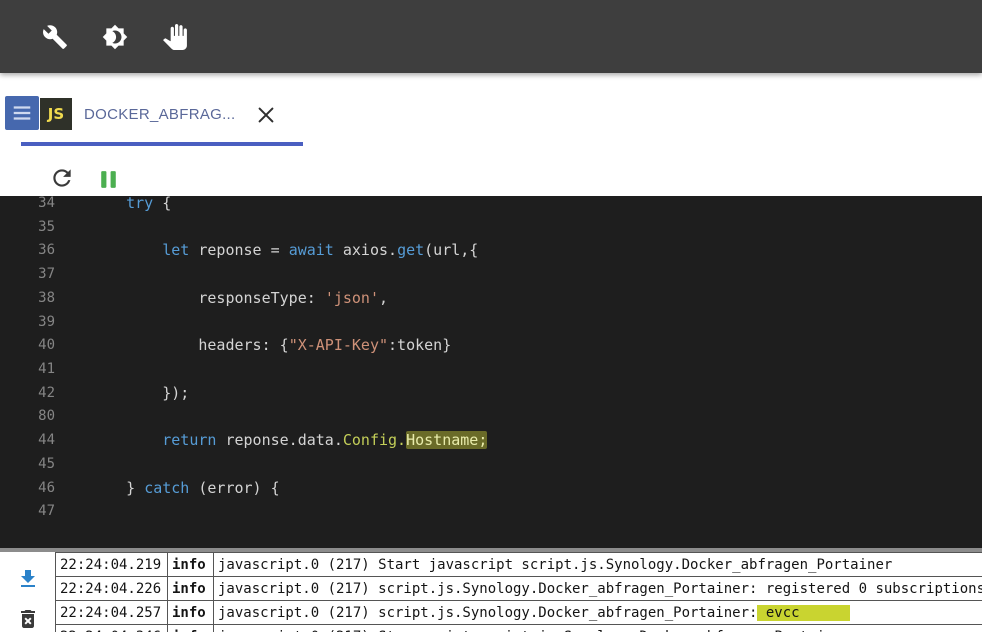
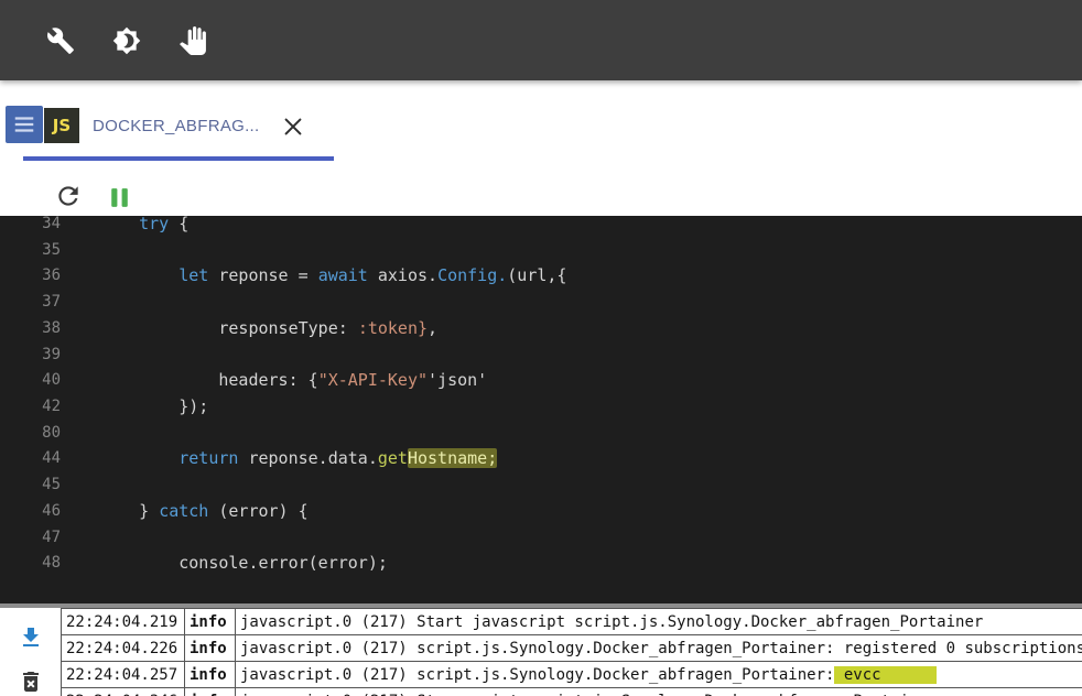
  JS
  DOCKER_ABFRAG...
  34
  try {
  35
  36
- let reponse = await axios.get(url,{
+ let reponse = await axios.Config.(url,{
  37
  38
- responseType: 'json',
+ responseType: :token},
  39
  40
- headers: {"X-API-Key":token}
+ headers: {"X-API-Key"'json'
- 41
  42
  });
  80
  44
- return reponse.data.Config.Hostname;
+ return reponse.data.getHostname;
  45
  46
  } catch (error) {
  47
+ 48
+ console.error(error);
  22:24:04.219
  info
  javascript.0 (217) Start javascript script.js.Synology.Docker_abfragen_Portainer
  22:24:04.226
  info
  javascript.0 (217) script.js.Synology.Docker_abfragen_Portainer: registered 0 subscriptions
  22:24:04.257
  info
  javascript.0 (217) script.js.Synology.Docker_abfragen_Portainer:
  evcc
